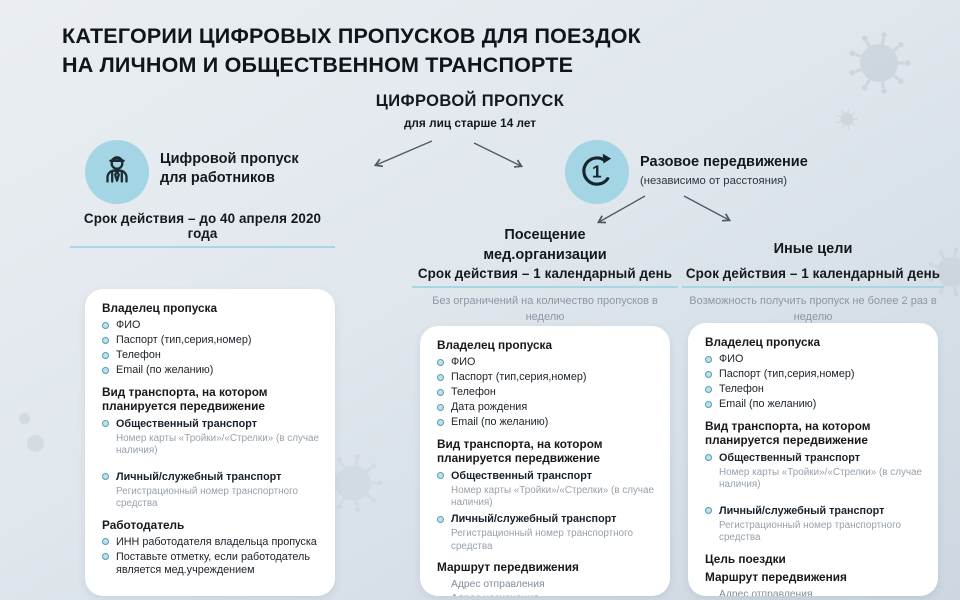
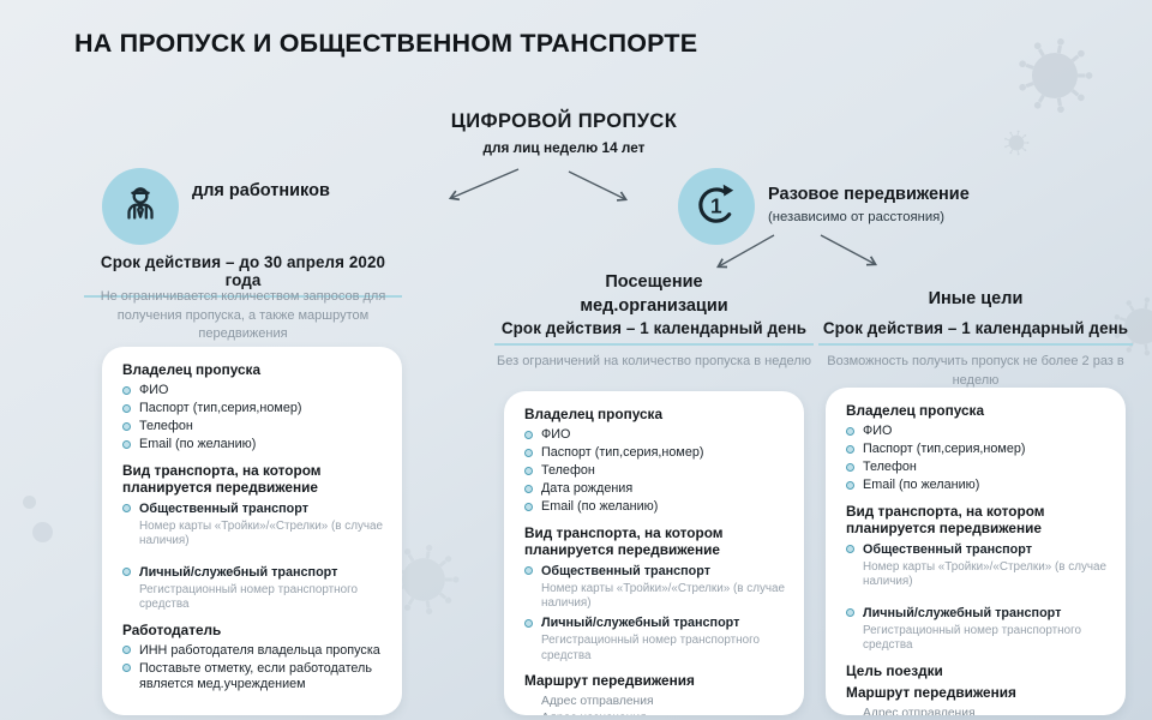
- КАТЕГОРИИ ЦИФРОВЫХ ПРОПУСКОВ ДЛЯ ПОЕЗДОК
- НА ЛИЧНОМ И ОБЩЕСТВЕННОМ ТРАНСПОРТЕ
+ НА ПРОПУСК И ОБЩЕСТВЕННОМ ТРАНСПОРТЕ
  ЦИФРОВОЙ ПРОПУСК
- для лиц старше 14 лет
+ для лиц неделю 14 лет
- Цифровой пропуск
  для работников
- Срок действия – до 40 апреля 2020 года
+ Срок действия – до 30 апреля 2020 года
+ Не ограничивается количеством запросов для получения пропуска, а также маршрутом передвижения
  1
  Разовое передвижение
  (независимо от расстояния)
  Посещение
  мед.организации
  Срок действия – 1 календарный день
- Без ограничений на количество пропусков в неделю
+ Без ограничений на количество пропуска в неделю
  Иные цели
  Срок действия – 1 календарный день
  Возможность получить пропуск не более 2 раз в неделю
  Владелец пропуска
  ФИО
  Паспорт (тип,серия,номер)
  Телефон
  Email (по желанию)
  Вид транспорта, на котором планируется передвижение
  Общественный транспорт
  Номер карты «Тройки»/«Стрелки» (в случае наличия)
  Личный/служебный транспорт
  Регистрационный номер транспортного средства
  Работодатель
  ИНН работодателя владельца пропуска
  Поставьте отметку, если работодатель является мед.учреждением
  Владелец пропуска
  ФИО
  Паспорт (тип,серия,номер)
  Телефон
  Дата рождения
  Email (по желанию)
  Вид транспорта, на котором планируется передвижение
  Общественный транспорт
  Номер карты «Тройки»/«Стрелки» (в случае наличия)
  Личный/служебный транспорт
  Регистрационный номер транспортного средства
  Маршрут передвижения
  Адрес отправления
  Владелец пропуска
  ФИО
  Паспорт (тип,серия,номер)
  Телефон
  Email (по желанию)
  Вид транспорта, на котором планируется передвижение
  Общественный транспорт
  Номер карты «Тройки»/«Стрелки» (в случае наличия)
  Личный/служебный транспорт
  Регистрационный номер транспортного средства
  Цель поездки
  Маршрут передвижения
  Адрес отправления
